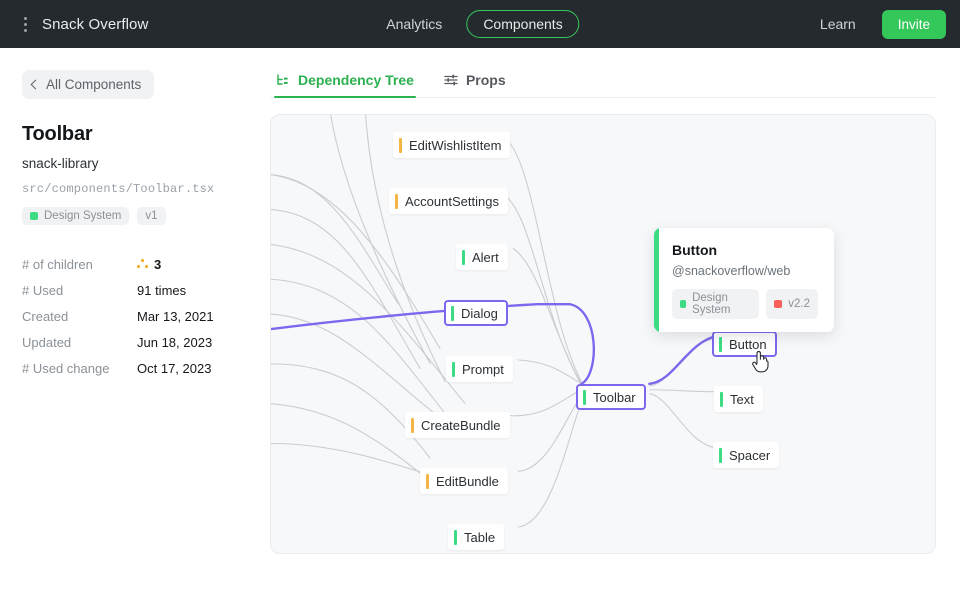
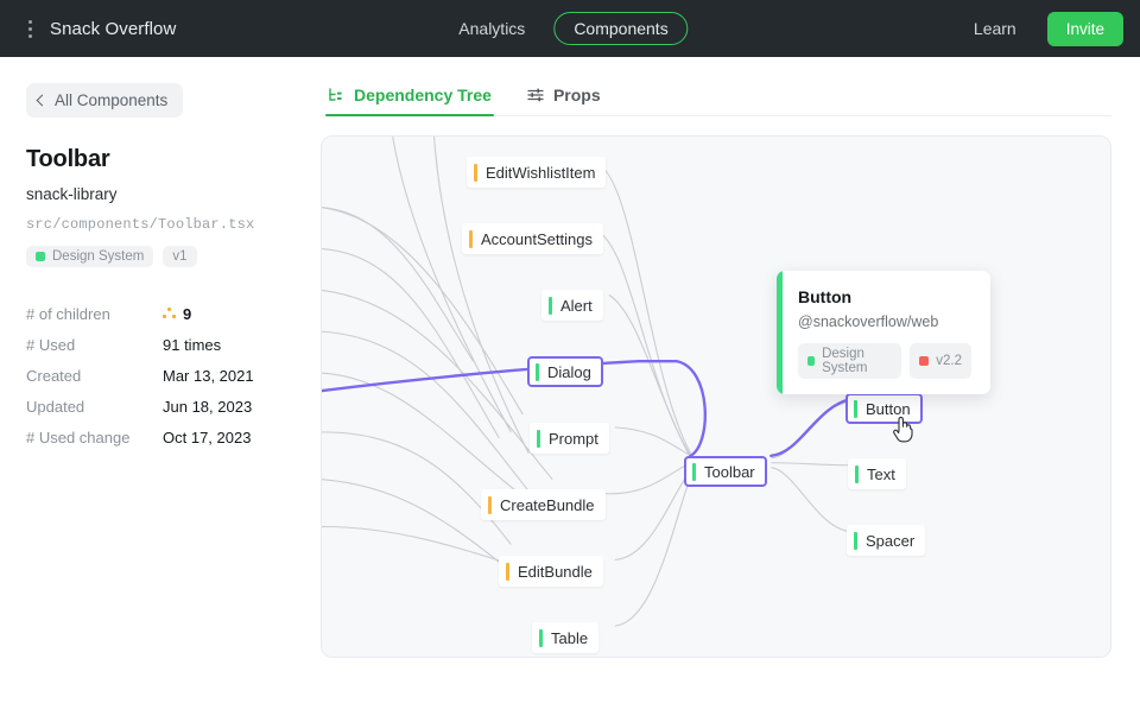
  Snack Overflow
  Analytics
  Components
  Learn
  Invite
  All Components
  Toolbar
  snack-library
  src/components/Toolbar.tsx
  Design System
  v1
  # of children
- 3
+ 9
  # Used
  91 times
  Created
  Mar 13, 2021
  Updated
  Jun 18, 2023
  # Used change
  Oct 17, 2023
  Dependency Tree
  Props
  EditWishlistItem
  AccountSettings
  Alert
  Dialog
  Prompt
  CreateBundle
  EditBundle
  Table
  Toolbar
  Button
  Text
  Spacer
  Button
  @snackoverflow/web
  Design System
  v2.2
